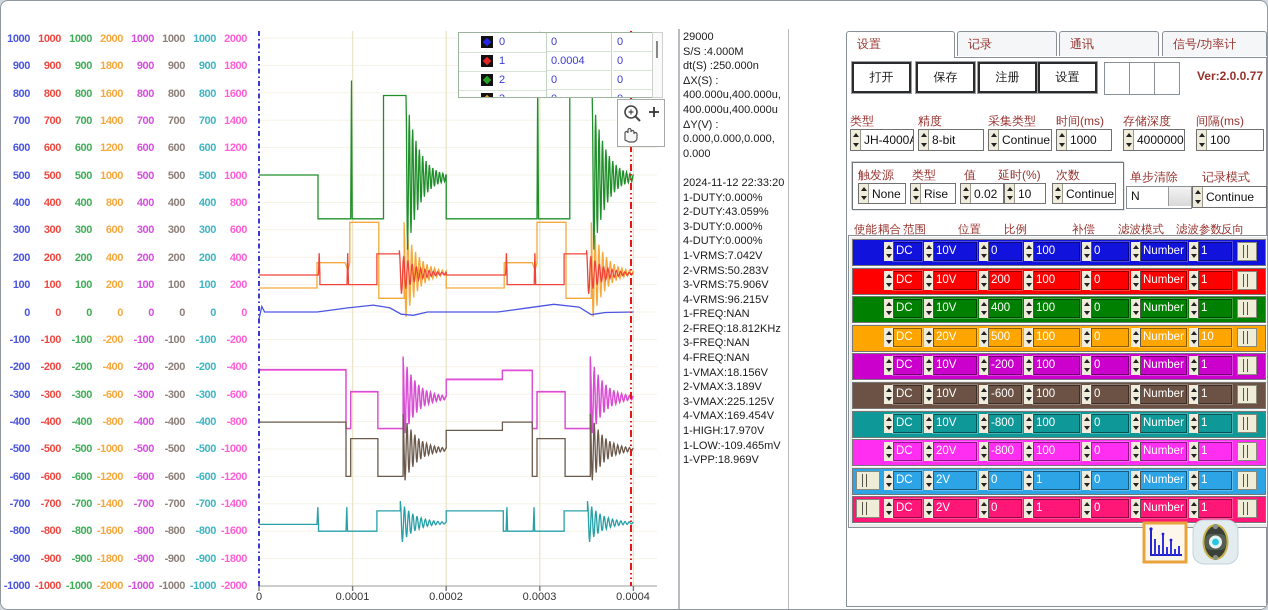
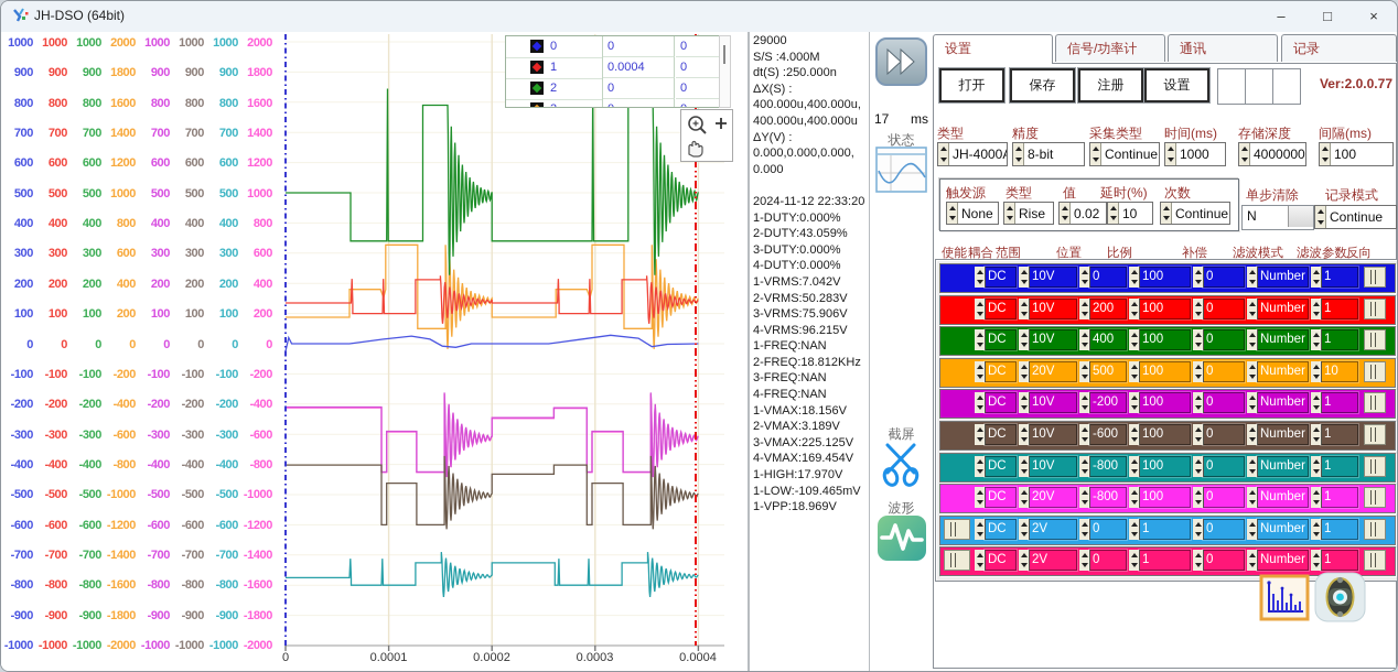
+ JH-DSO (64bit)
+ –
+ □
+ ×
  1000
  900
  800
  700
  600
  500
  400
  300
  200
  100
  0
  -100
  -200
  -300
  -400
  -500
  -600
  -700
  -800
  -900
  -1000
  1000
  900
  800
  700
  600
  500
  400
  300
  200
  100
  0
  -100
  -200
  -300
  -400
  -500
  -600
  -700
  -800
  -900
  -1000
  1000
  900
  800
  700
  600
  500
  400
  300
  200
  100
  0
  -100
  -200
  -300
  -400
  -500
  -600
  -700
  -800
  -900
  -1000
  2000
  1800
  1600
  1400
  1200
  1000
  800
  600
  400
  200
  0
  -200
  -400
  -600
  -800
  -1000
  -1200
  -1400
  -1600
  -1800
  -2000
  1000
  900
  800
  700
  600
  500
  400
  300
  200
  100
  0
  -100
  -200
  -300
  -400
  -500
  -600
  -700
  -800
  -900
  -1000
  1000
  900
  800
  700
  600
  500
  400
  300
  200
  100
  0
  -100
  -200
  -300
  -400
  -500
  -600
  -700
  -800
  -900
  -1000
  1000
  900
  800
  700
  600
  500
  400
  300
  200
  100
  0
  -100
  -200
  -300
  -400
  -500
  -600
  -700
  -800
  -900
  -1000
  2000
  1800
  1600
  1400
  1200
  1000
  800
  600
  400
  200
  0
  -200
  -400
  -600
  -800
  -1000
  -1200
  -1400
  -1600
  -1800
  -2000
  0
  0.0001
  0.0002
  0.0003
  0.0004
  0
  0
  0
  1
  0.0004
  0
  2
  0
  0
  29000
  S/S :4.000M
  dt(S) :250.000n
  ΔX(S) :
  400.000u,400.000u,
  400.000u,400.000u
  ΔY(V) :
  0.000,0.000,0.000,
  0.000
  2024-11-12 22:33:20
  1-DUTY:0.000%
  2-DUTY:43.059%
  3-DUTY:0.000%
  4-DUTY:0.000%
  1-VRMS:7.042V
  2-VRMS:50.283V
  3-VRMS:75.906V
  4-VRMS:96.215V
  1-FREQ:NAN
  2-FREQ:18.812KHz
  3-FREQ:NAN
  4-FREQ:NAN
  1-VMAX:18.156V
  2-VMAX:3.189V
  3-VMAX:225.125V
  4-VMAX:169.454V
  1-HIGH:17.970V
  1-LOW:-109.465mV
  1-VPP:18.969V
+ 17
+ ms
+ 状态
+ 截屏
+ 波形
  设置
- 记录
+ 信号/功率计
  通讯
- 信号/功率计
+ 记录
  打开
  保存
  注册
  设置
  Ver:2.0.0.77
  类型
  JH-4000
  精度
  8-bit
  采集类型
  Continue
  时间(ms)
  1000
  存储深度
  4000000
  间隔(ms)
  100
  触发源
  None
  类型
  Rise
  值
  0.02
  延时(%)
  10
  次数
  Continue
  单步清除
  N
  记录模式
  Continue
  使能
  耦合
  范围
  位置
  比例
  补偿
  滤波模式
  滤波参数
  反向
  DC
  10V
  0
  100
  0
  Number
  1
  DC
  10V
  200
  100
  0
  Number
  1
  DC
  10V
  400
  100
  0
  Number
  1
  DC
  20V
  500
  100
  0
  Number
  10
  DC
  10V
  -200
  100
  0
  Number
  1
  DC
  10V
  -600
  100
  0
  Number
  1
  DC
  10V
  -800
  100
  0
  Number
  1
  DC
  20V
  -800
  100
  0
  Number
  1
  DC
  2V
  0
  1
  0
  Number
  1
  DC
  2V
  0
  1
  0
  Number
  1
